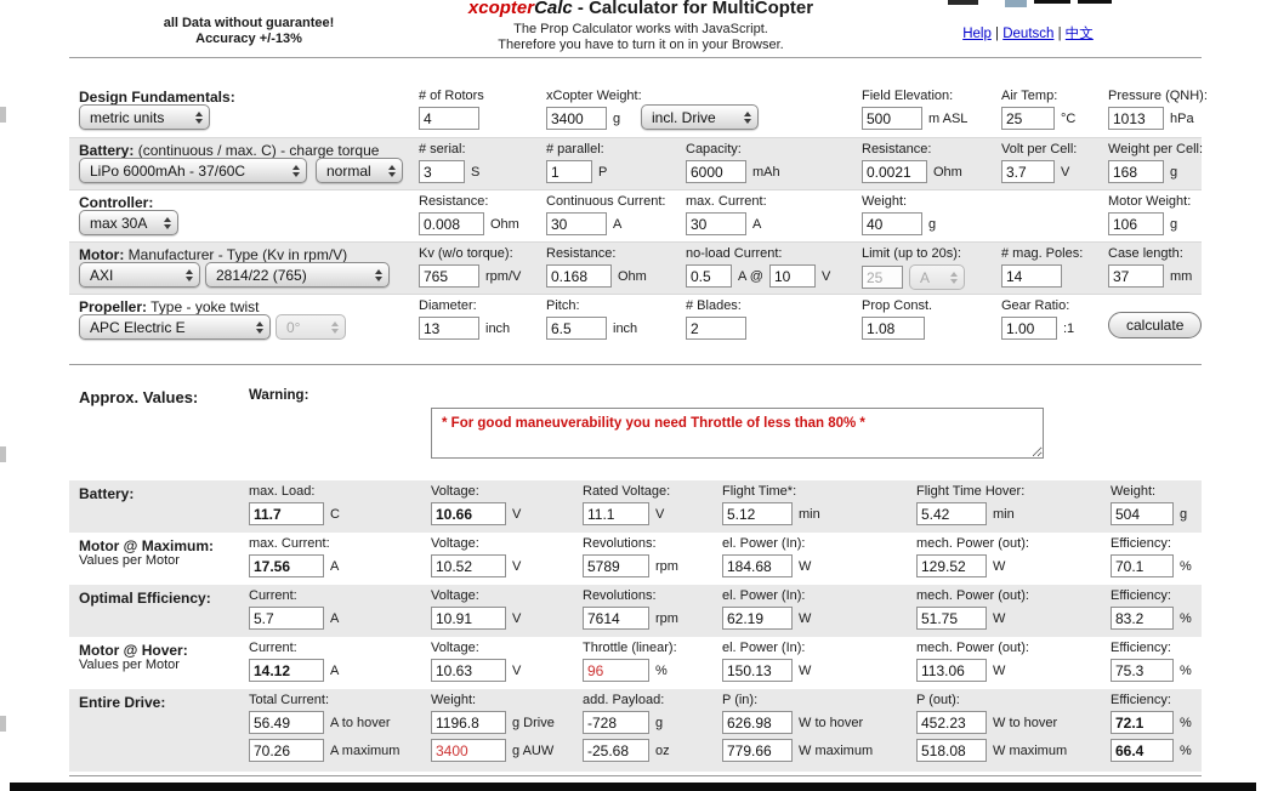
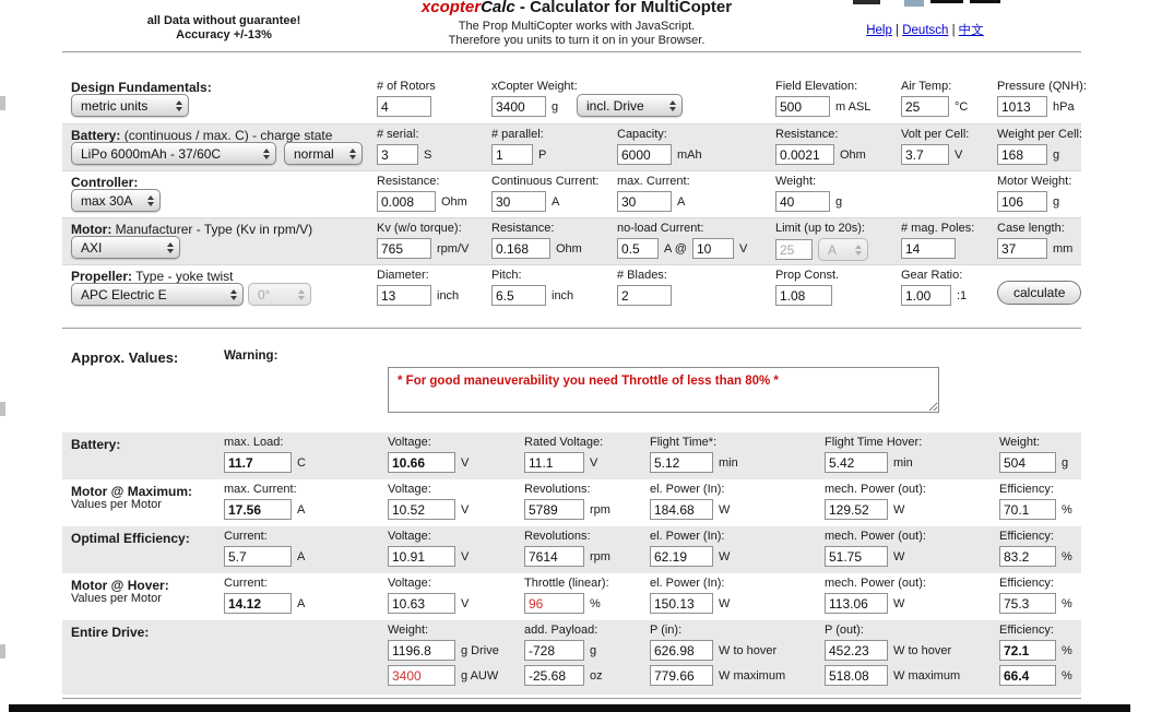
  all Data without guarantee!
  Accuracy +/-13%
  xcopterCalc - Calculator for MultiCopter
- The Prop Calculator works with JavaScript.
+ The Prop MultiCopter works with JavaScript.
- Therefore you have to turn it on in your Browser.
+ Therefore you units to turn it on in your Browser.
  Help | Deutsch | 中文
  Design Fundamentals:
  metric units
  # of Rotors
  4
  xCopter Weight:
  3400
  g
  incl. Drive
  Field Elevation:
  500
  m ASL
  Air Temp:
  25
  °C
  Pressure (QNH):
  1013
  hPa
- Battery: (continuous / max. C) - charge torque
+ Battery: (continuous / max. C) - charge state
  LiPo 6000mAh - 37/60C
  normal
  # serial:
  3
  S
  # parallel:
  1
  P
  Capacity:
  6000
  mAh
  Resistance:
  0.0021
  Ohm
  Volt per Cell:
  3.7
  V
  Weight per Cell:
  168
  g
  Controller:
  max 30A
  Resistance:
  0.008
  Ohm
  Continuous Current:
  30
  A
  max. Current:
  30
  A
  Weight:
  40
  g
  Motor Weight:
  106
  g
  Motor: Manufacturer - Type (Kv in rpm/V)
  AXI
- 2814/22 (765)
  Kv (w/o torque):
  765
  rpm/V
  Resistance:
  0.168
  Ohm
  no-load Current:
  0.5
  A @
  10
  V
  Limit (up to 20s):
  25
  A
  # mag. Poles:
  14
  Case length:
  37
  mm
  Propeller: Type - yoke twist
  APC Electric E
  0°
  Diameter:
  13
  inch
  Pitch:
  6.5
  inch
  # Blades:
  2
  Prop Const.
  1.08
  Gear Ratio:
  1.00
  :1
  calculate
  Approx. Values:
  Warning:
  * For good maneuverability you need Throttle of less than 80% *
  Battery:
  max. Load:
  11.7
  C
  Voltage:
  10.66
  V
  Rated Voltage:
  11.1
  V
  Flight Time*:
  5.12
  min
  Flight Time Hover:
  5.42
  min
  Weight:
  504
  g
  Motor @ Maximum:
  Values per Motor
  max. Current:
  17.56
  A
  Voltage:
  10.52
  V
  Revolutions:
  5789
  rpm
  el. Power (In):
  184.68
  W
  mech. Power (out):
  129.52
  W
  Efficiency:
  70.1
  %
  Optimal Efficiency:
  Current:
  5.7
  A
  Voltage:
  10.91
  V
  Revolutions:
  7614
  rpm
  el. Power (In):
  62.19
  W
  mech. Power (out):
  51.75
  W
  Efficiency:
  83.2
  %
  Motor @ Hover:
  Values per Motor
  Current:
  14.12
  A
  Voltage:
  10.63
  V
  Throttle (linear):
  96
  %
  el. Power (In):
  150.13
  W
  mech. Power (out):
  113.06
  W
  Efficiency:
  75.3
  %
  Entire Drive:
- Total Current:
- 56.49
- A to hover
- 70.26
- A maximum
  Weight:
  1196.8
  g Drive
  3400
  g AUW
  add. Payload:
  -728
  g
  -25.68
  oz
  P (in):
  626.98
  W to hover
  779.66
  W maximum
  P (out):
  452.23
  W to hover
  518.08
  W maximum
  Efficiency:
  72.1
  %
  66.4
  %
